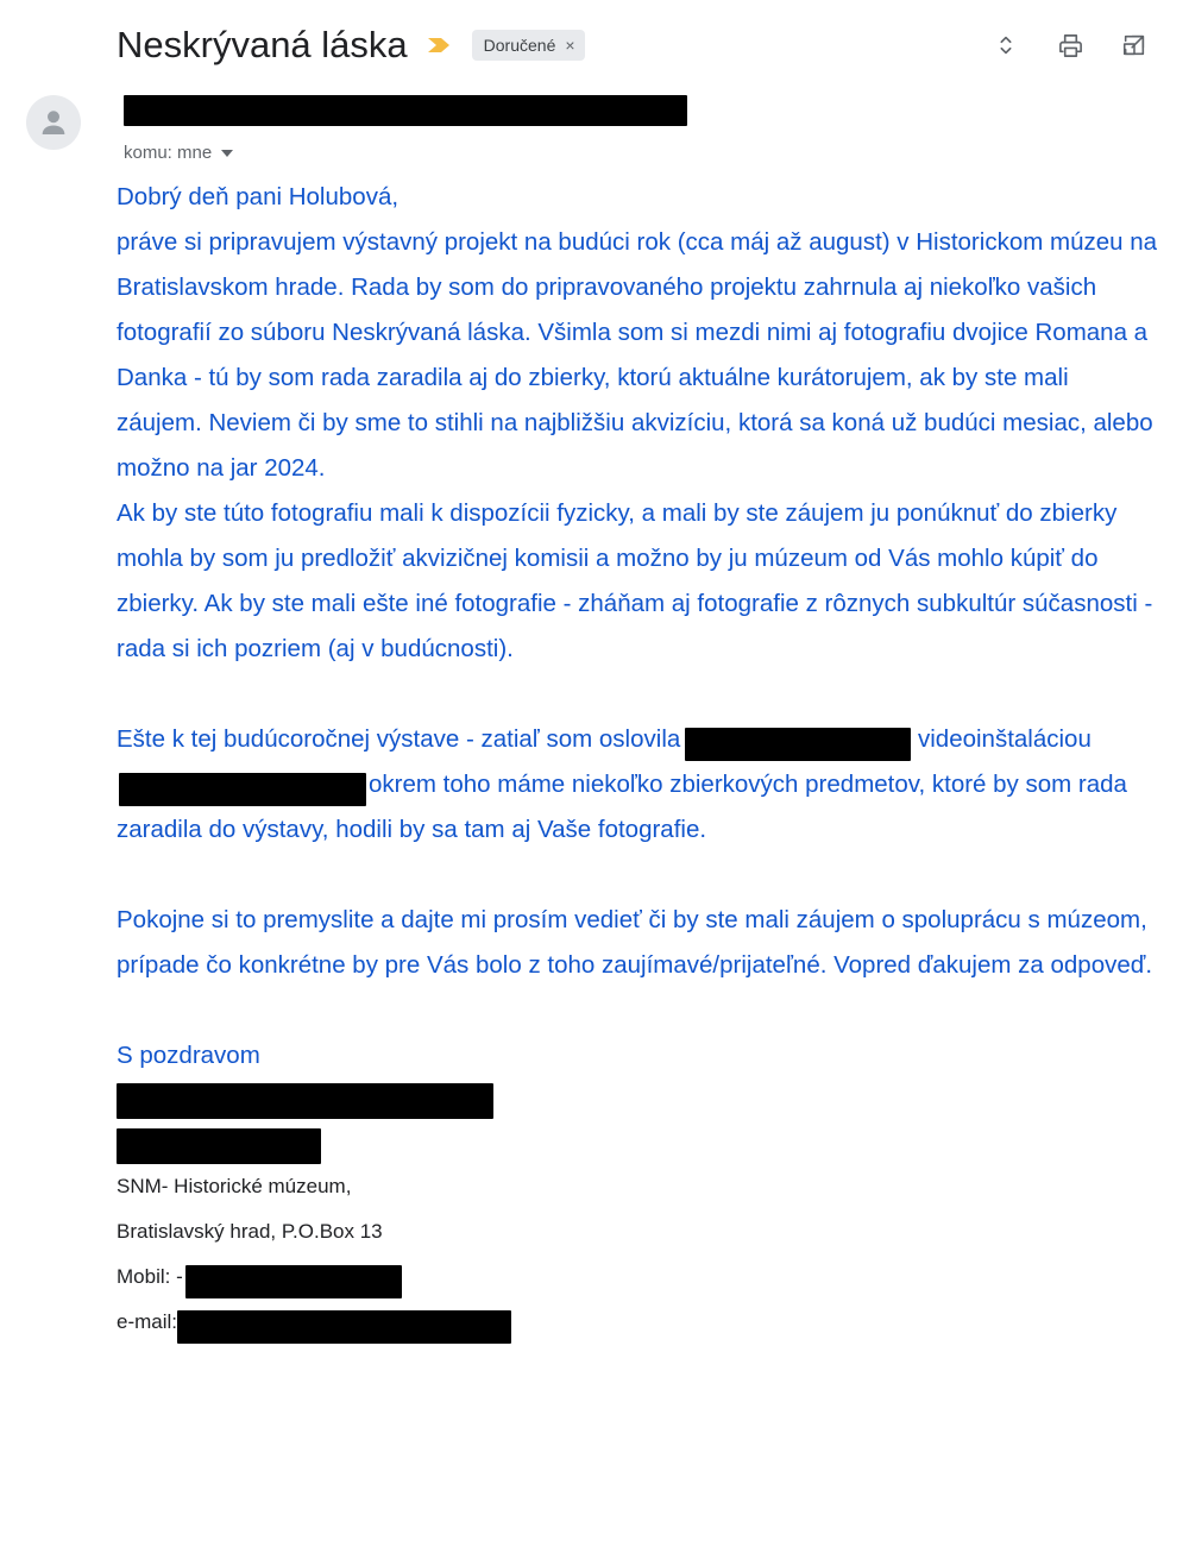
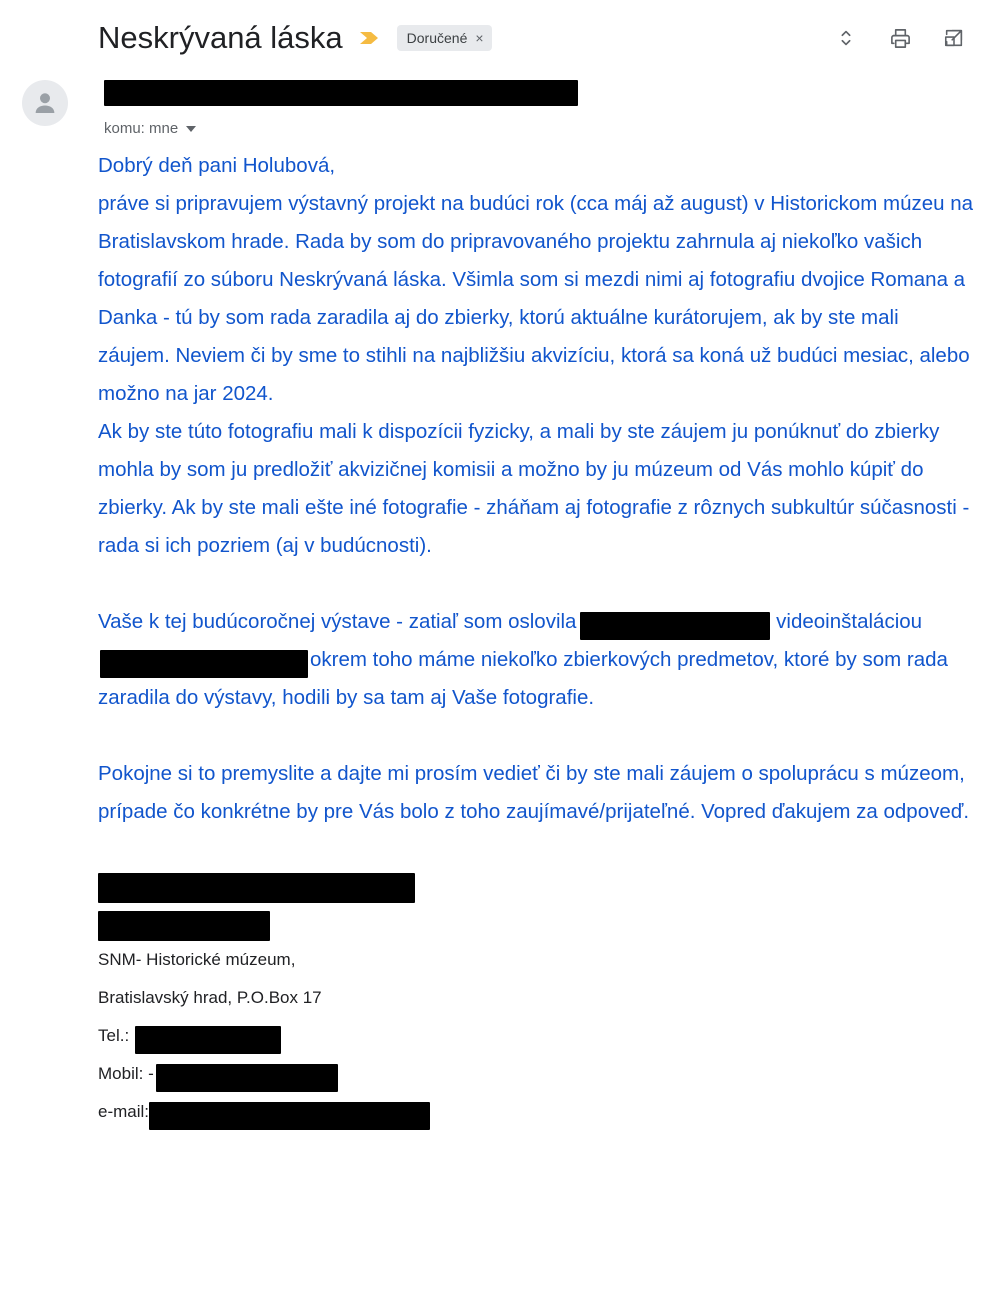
  Neskrývaná láska
  Doručené
  ×
  komu: mne
  Dobrý deň pani Holubová,
  práve si pripravujem výstavný projekt na budúci rok (cca máj až august) v Historickom múzeu na Bratislavskom hrade. Rada by som do pripravovaného projektu zahrnula aj niekoľko vašich fotografií zo súboru Neskrývaná láska. Všimla som si mezdi nimi aj fotografiu dvojice Romana a Danka - tú by som rada zaradila aj do zbierky, ktorú aktuálne kurátorujem, ak by ste mali záujem. Neviem či by sme to stihli na najbližšiu akvizíciu, ktorá sa koná už budúci mesiac, alebo možno na jar 2024.
  Ak by ste túto fotografiu mali k dispozícii fyzicky, a mali by ste záujem ju ponúknuť do zbierky mohla by som ju predložiť akvizičnej komisii a možno by ju múzeum od Vás mohlo kúpiť do zbierky. Ak by ste mali ešte iné fotografie - zháňam aj fotografie z rôznych subkultúr súčasnosti - rada si ich pozriem (aj v budúcnosti).
- Ešte k tej budúcoročnej výstave - zatiaľ som oslovila videoinštaláciouokrem toho máme niekoľko zbierkových predmetov, ktoré by som rada zaradila do výstavy, hodili by sa tam aj Vaše fotografie.
+ Vaše k tej budúcoročnej výstave - zatiaľ som oslovila videoinštaláciouokrem toho máme niekoľko zbierkových predmetov, ktoré by som rada zaradila do výstavy, hodili by sa tam aj Vaše fotografie.
  Pokojne si to premyslite a dajte mi prosím vedieť či by ste mali záujem o spoluprácu s múzeom, prípade čo konkrétne by pre Vás bolo z toho zaujímavé/prijateľné. Vopred ďakujem za odpoveď.
- S pozdravom
  SNM- Historické múzeum,
- Bratislavský hrad, P.O.Box 13
+ Bratislavský hrad, P.O.Box 17
+ Tel.:
  Mobil: -
  e-mail:
